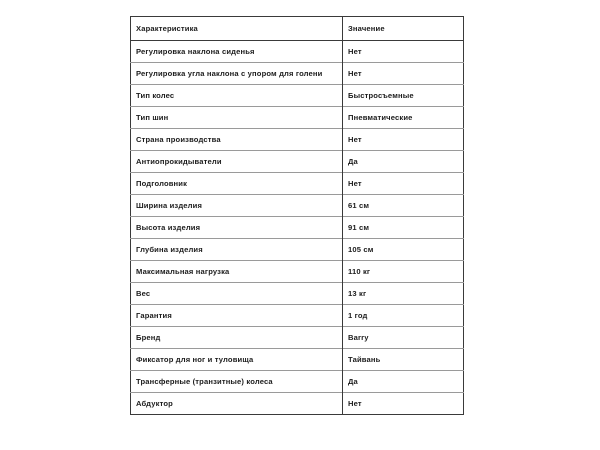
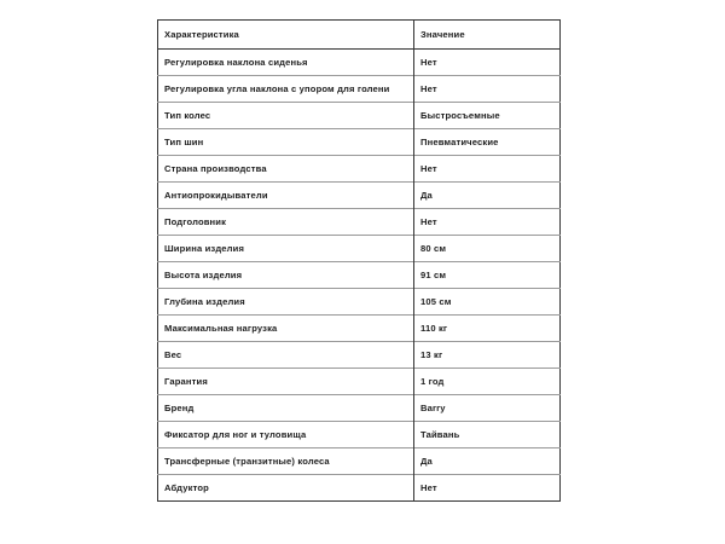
  Характеристика	Значение
  Регулировка наклона сиденья	Нет
  Регулировка угла наклона с упором для голени	Нет
  Тип колес	Быстросъемные
  Тип шин	Пневматические
  Страна производства	Нет
  Антиопрокидыватели	Да
  Подголовник	Нет
- Ширина изделия	61 см
+ Ширина изделия	80 см
  Высота изделия	91 см
  Глубина изделия	105 см
  Максимальная нагрузка	110 кг
  Вес	13 кг
  Гарантия	1 год
  Бренд	Barry
  Фиксатор для ног и туловища	Тайвань
  Трансферные (транзитные) колеса	Да
  Абдуктор	Нет
